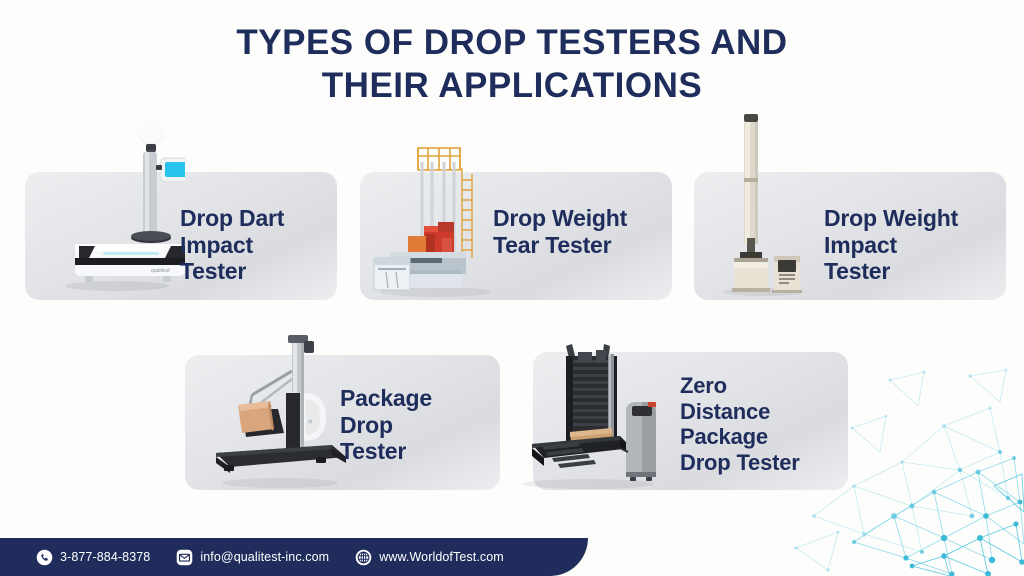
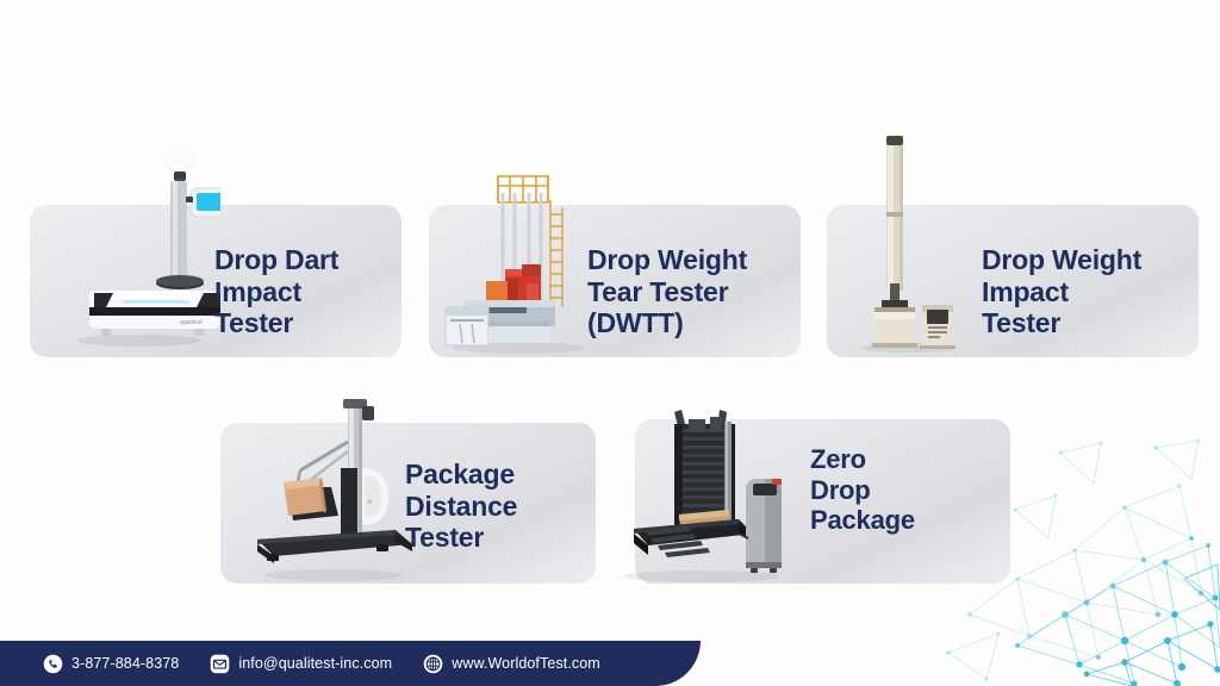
- TYPES OF DROP TESTERS AND
- THEIR APPLICATIONS
  Drop Dart
  Impact
  Tester
  Drop Weight
  Tear Tester
+ (DWTT)
  Drop Weight
  Impact
  Tester
  Package
- Drop
+ Distance
  Tester
  Zero
- Distance
+ Drop
  Package
- Drop Tester
  3-877-884-8378
  info@qualitest-inc.com
  www.WorldofTest.com
